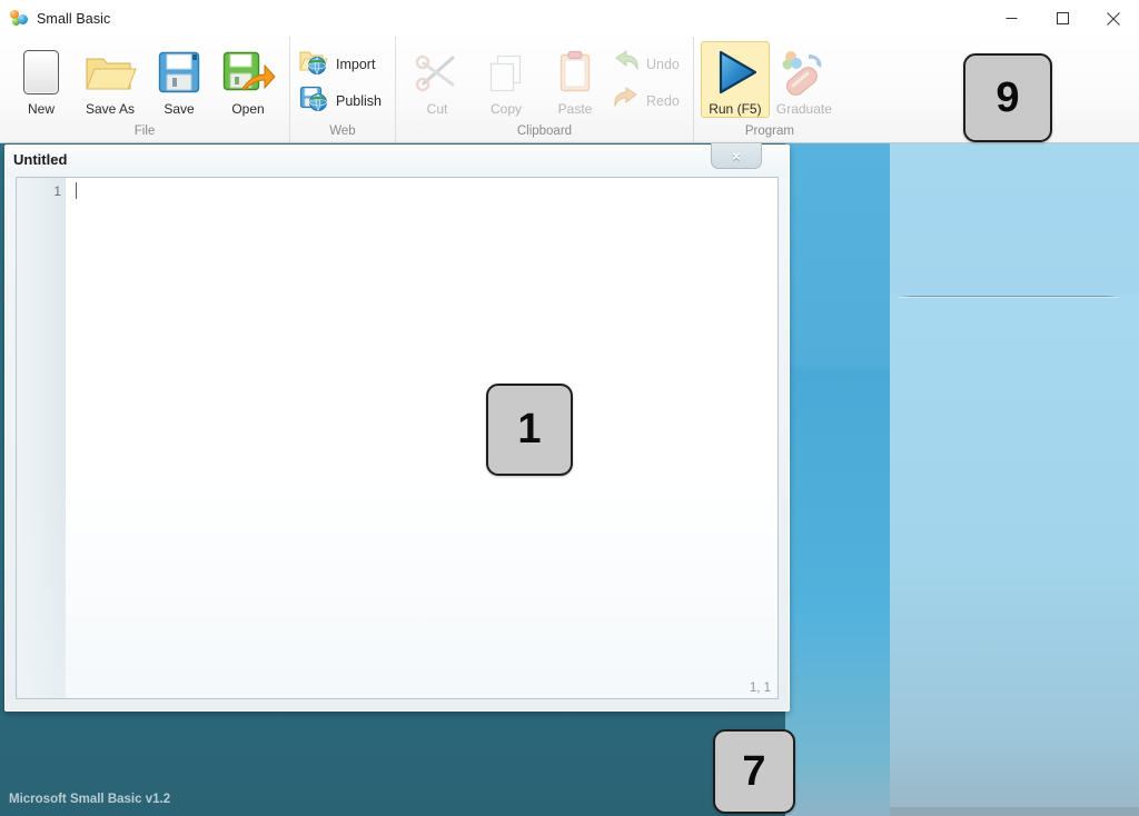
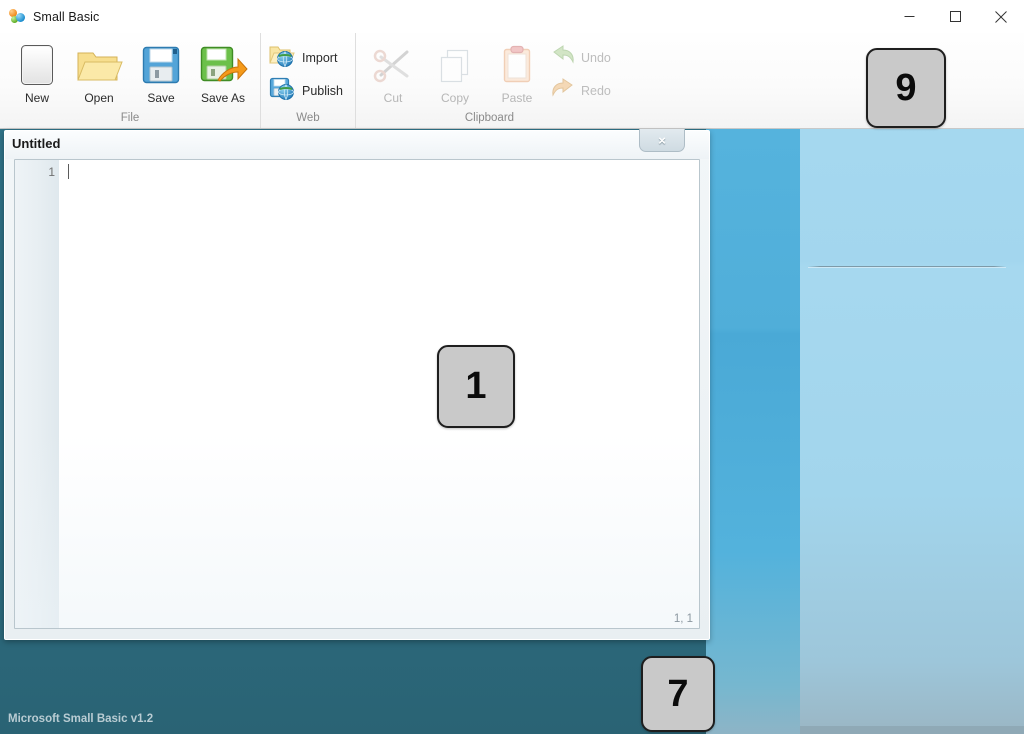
  Small Basic
  New
- Save As
+ Open
  Save
- Open
+ Save As
  File
  Import
  Publish
  Web
  Cut
  Copy
  Paste
  Undo
  Redo
  Clipboard
- Run (F5)
- Graduate
- Program
  Untitled
  ×
  1
  1, 1
  Microsoft Small Basic v1.2
  1
  9
  7
